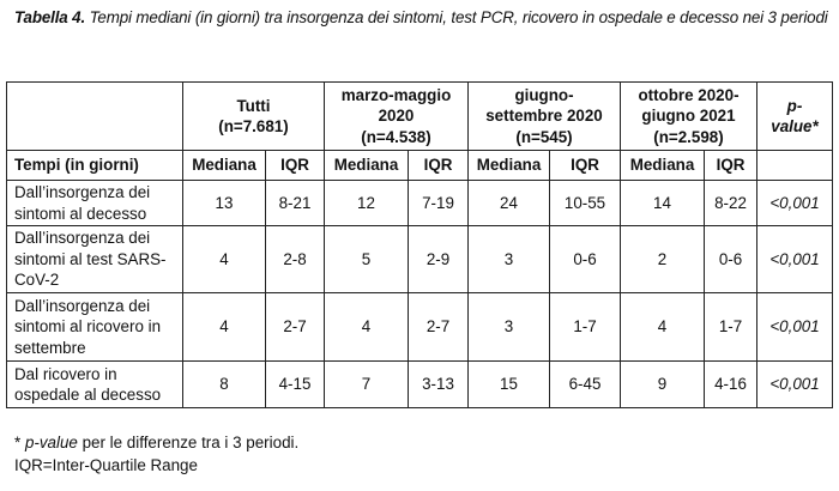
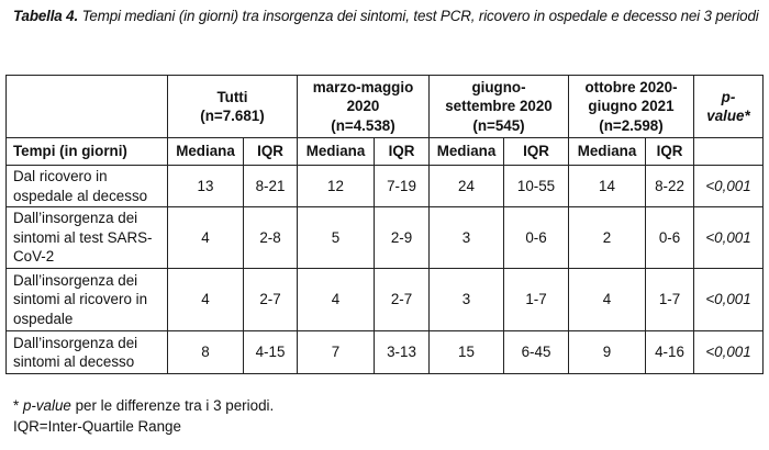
  Tabella 4. Tempi mediani (in giorni) tra insorgenza dei sintomi, test PCR, ricovero in ospedale e decesso nei 3 periodi
  	Tutti (n=7.681)	marzo-maggio 2020 (n=4.538)	giugno- settembre 2020 (n=545)	ottobre 2020- giugno 2021 (n=2.598)	p- value*
  Tempi (in giorni)	Mediana	IQR	Mediana	IQR	Mediana	IQR	Mediana	IQR
- Dall’insorgenza dei sintomi al decesso	13	8-21	12	7-19	24	10-55	14	8-22	<0,001
+ Dal ricovero in ospedale al decesso	13	8-21	12	7-19	24	10-55	14	8-22	<0,001
  Dall’insorgenza dei sintomi al test SARS-CoV-2	4	2-8	5	2-9	3	0-6	2	0-6	<0,001
- Dall’insorgenza dei sintomi al ricovero in settembre	4	2-7	4	2-7	3	1-7	4	1-7	<0,001
+ Dall’insorgenza dei sintomi al ricovero in ospedale	4	2-7	4	2-7	3	1-7	4	1-7	<0,001
- Dal ricovero in ospedale al decesso	8	4-15	7	3-13	15	6-45	9	4-16	<0,001
+ Dall’insorgenza dei sintomi al decesso	8	4-15	7	3-13	15	6-45	9	4-16	<0,001
  * p-value per le differenze tra i 3 periodi.
  IQR=Inter-Quartile Range
